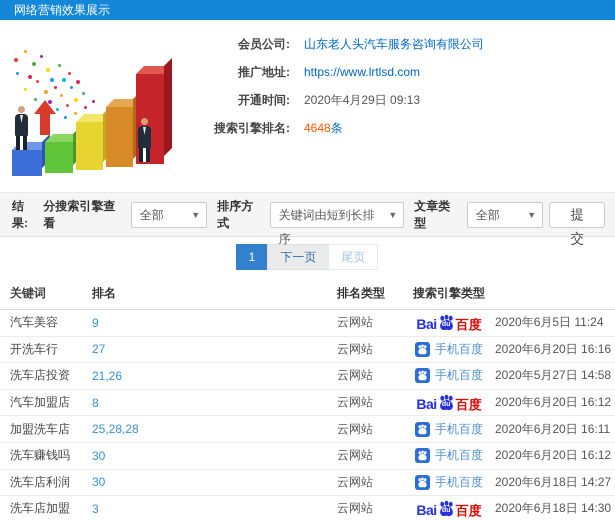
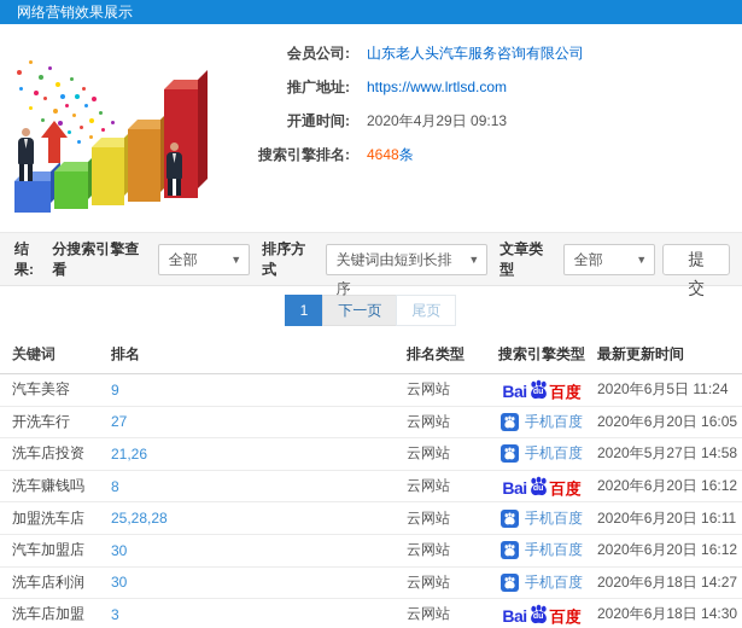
  网络营销效果展示
  会员公司:
  山东老人头汽车服务咨询有限公司
  推广地址:
  https://www.lrtlsd.com
  开通时间:
  2020年4月29日 09:13
  搜索引擎排名:
  4648条
  结果:
  分搜索引擎查看
  全部
  ▼
  排序方式
  关键词由短到长排序
  ▼
  文章类型
  全部
  ▼
  提交
  1
  下一页
  尾页
  关键词
  排名
  排名类型
  搜索引擎类型
+ 最新更新时间
  汽车美容
  9
  云网站
  Bai
  百度
  2020年6月5日 11:24
  开洗车行
  27
  云网站
  手机百度
- 2020年6月20日 16:16
+ 2020年6月20日 16:05
  洗车店投资
  21,26
  云网站
  手机百度
  2020年5月27日 14:58
- 汽车加盟店
+ 洗车赚钱吗
  8
  云网站
  Bai
  百度
  2020年6月20日 16:12
  加盟洗车店
  25,28,28
  云网站
  手机百度
  2020年6月20日 16:11
- 洗车赚钱吗
+ 汽车加盟店
  30
  云网站
  手机百度
  2020年6月20日 16:12
  洗车店利润
  30
  云网站
  手机百度
  2020年6月18日 14:27
  洗车店加盟
  3
  云网站
  Bai
  百度
  2020年6月18日 14:30
